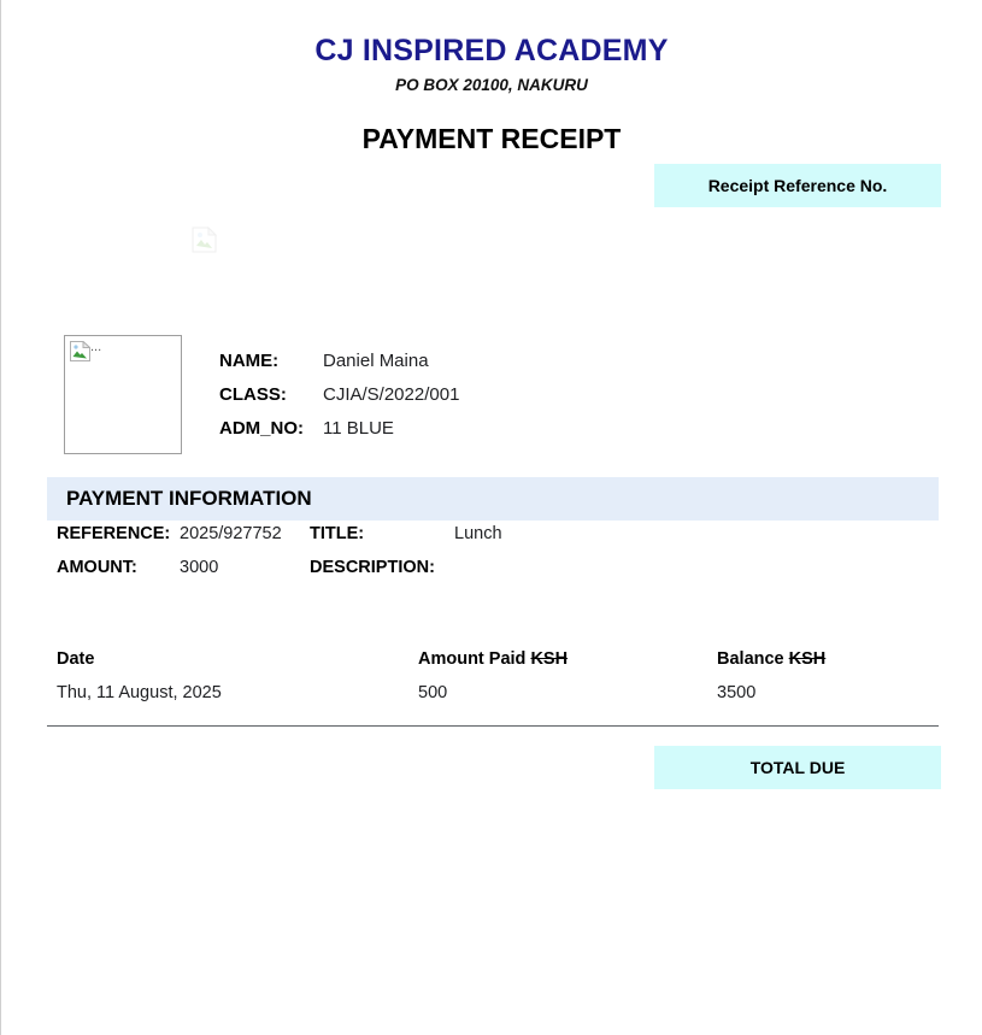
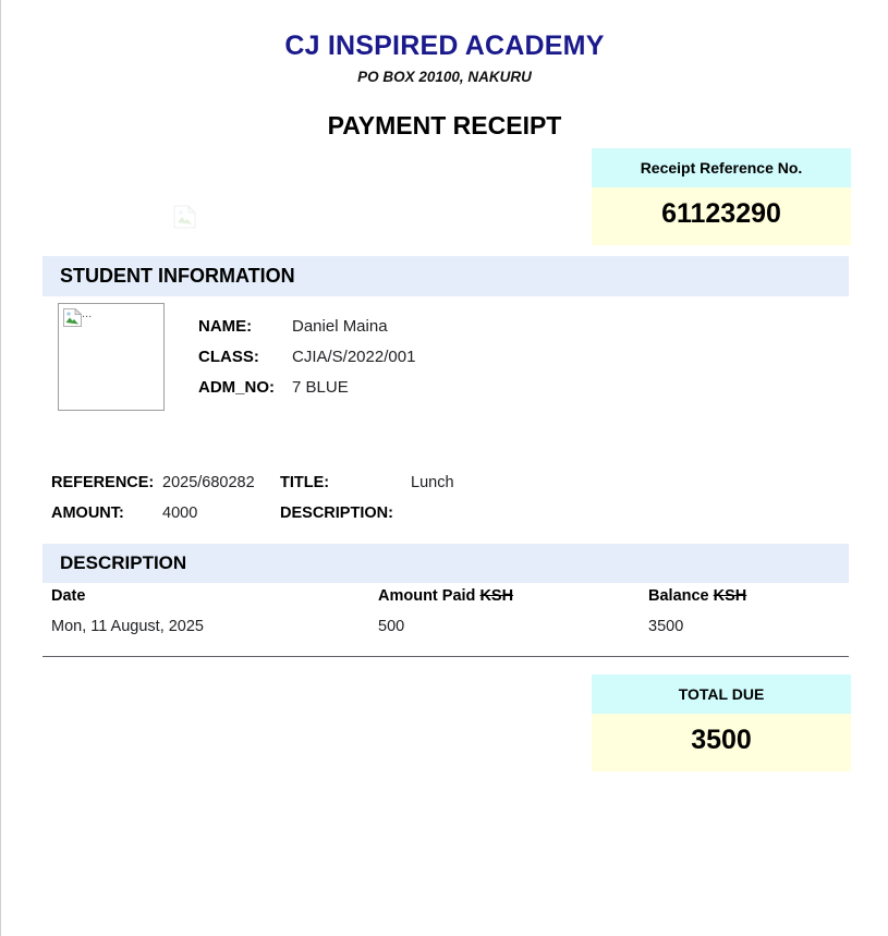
  CJ INSPIRED ACADEMY
  PO BOX 20100, NAKURU
  PAYMENT RECEIPT
  Receipt Reference No.
+ 61123290
+ STUDENT INFORMATION
  ...
  NAME:
  Daniel Maina
  CLASS:
  CJIA/S/2022/001
  ADM_NO:
- 11 BLUE
+ 7 BLUE
- PAYMENT INFORMATION
  REFERENCE:
- 2025/927752
+ 2025/680282
  TITLE:
  Lunch
  AMOUNT:
- 3000
+ 4000
  DESCRIPTION:
+ DESCRIPTION
  Date	Amount Paid KSH	Balance KSH
- Thu, 11 August, 2025	500	3500
+ Mon, 11 August, 2025	500	3500
  TOTAL DUE
+ 3500
